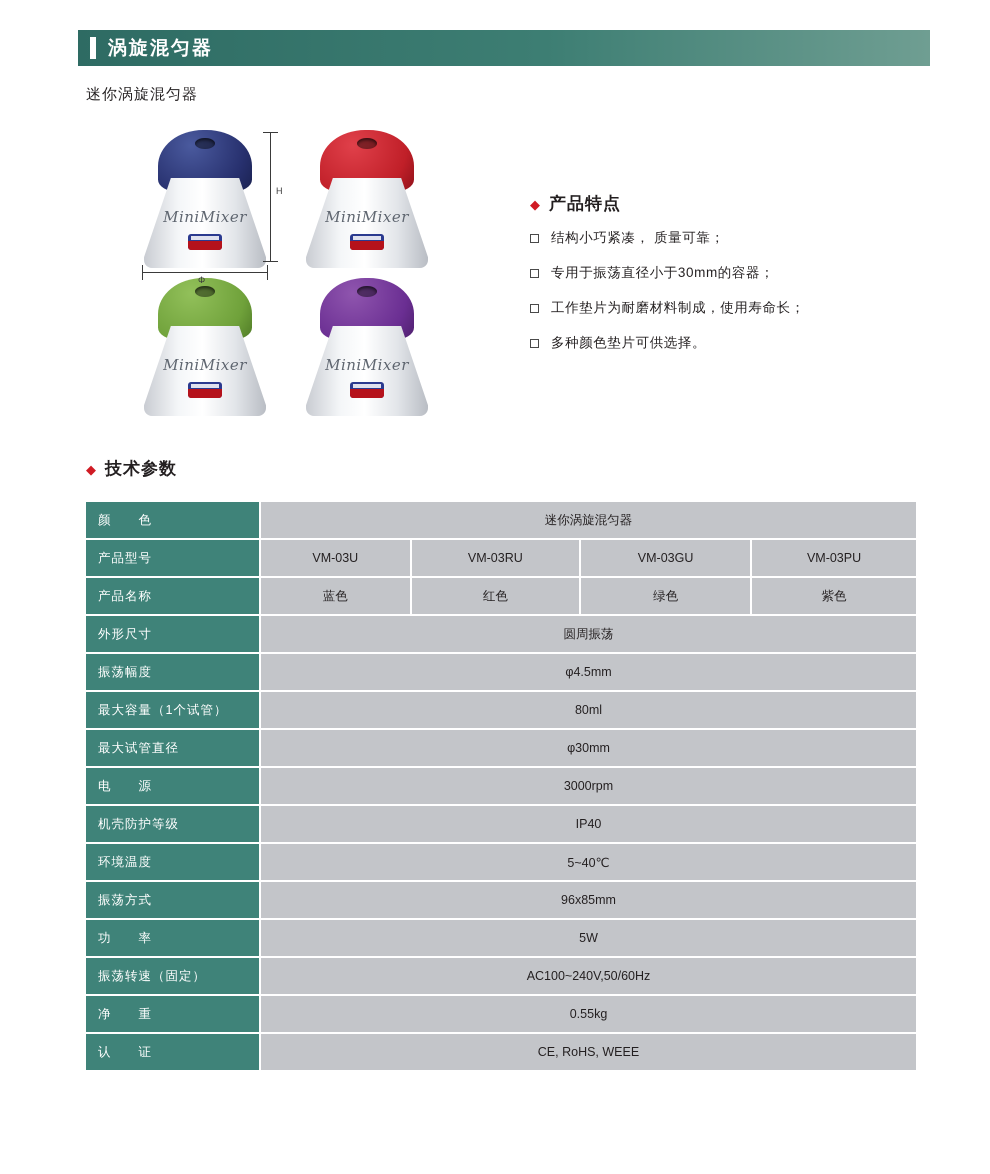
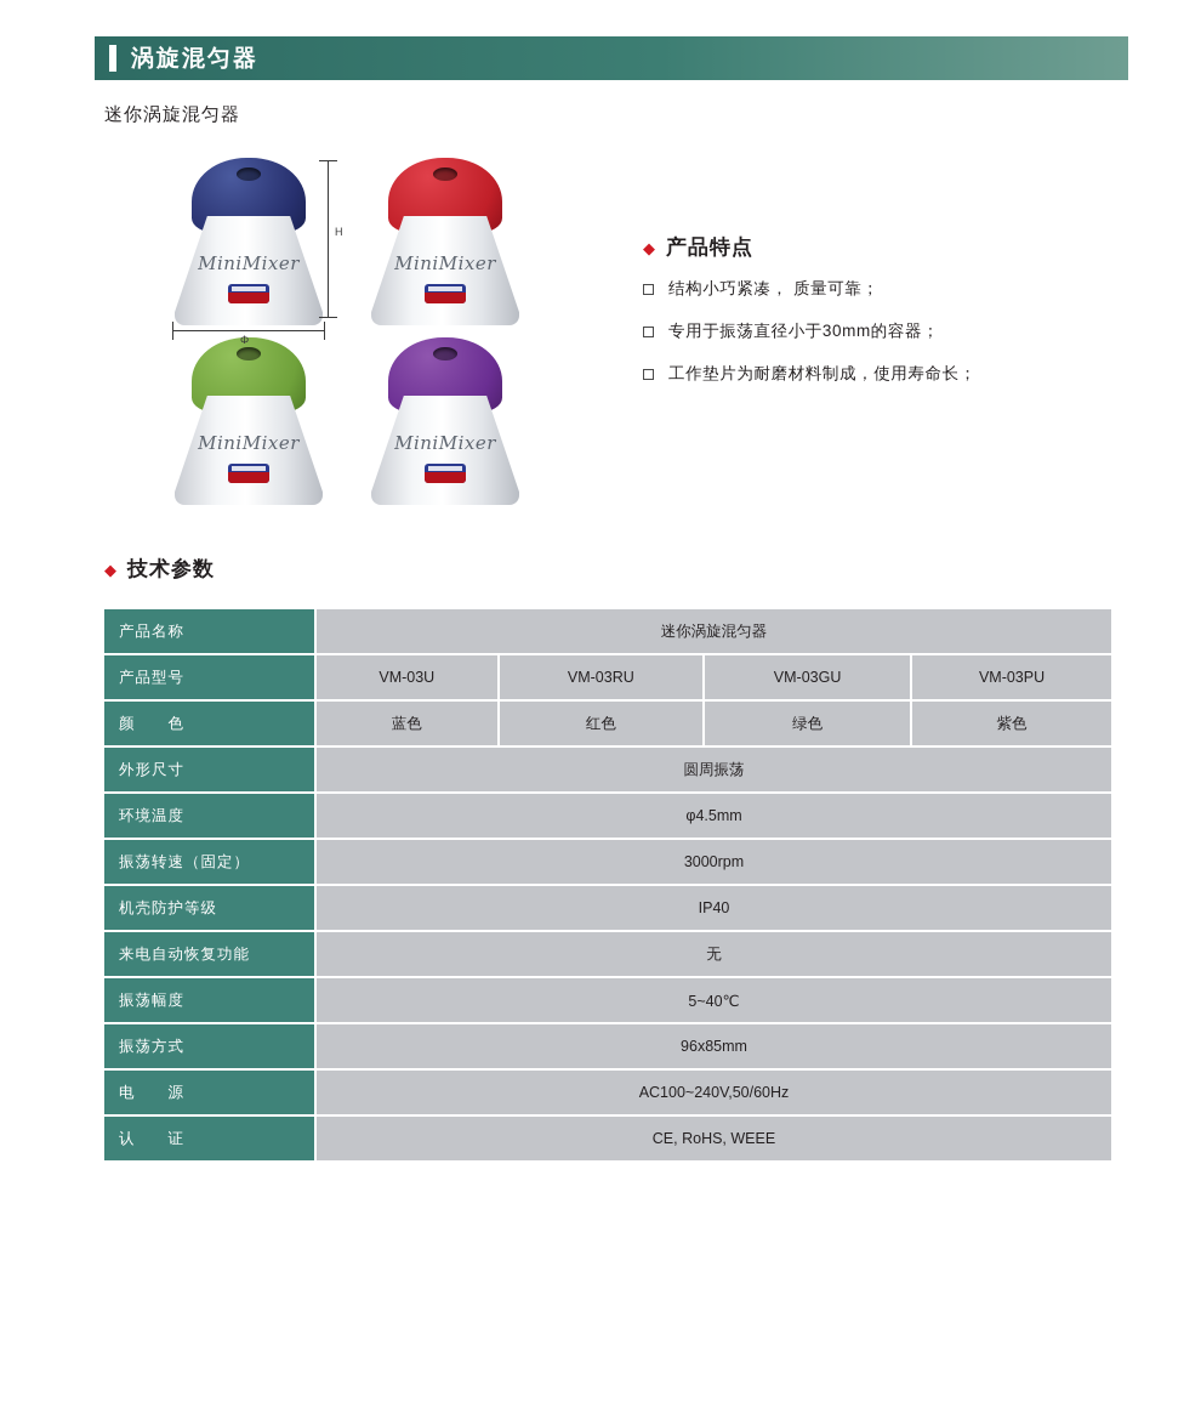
  涡旋混匀器
  迷你涡旋混匀器
  MiniMixer
  MiniMixer
  MiniMixer
  MiniMixer
  H
  Φ
  ◆
  产品特点
  结构小巧紧凑， 质量可靠；
  专用于振荡直径小于30mm的容器；
  工作垫片为耐磨材料制成，使用寿命长；
- 多种颜色垫片可供选择。
  ◆
  技术参数
- 颜 色	迷你涡旋混匀器
+ 产品名称	迷你涡旋混匀器
  产品型号	VM-03U	VM-03RU	VM-03GU	VM-03PU
- 产品名称	蓝色	红色	绿色	紫色
+ 颜 色	蓝色	红色	绿色	紫色
  外形尺寸	圆周振荡
- 振荡幅度	φ4.5mm
+ 环境温度	φ4.5mm
- 最大容量（1个试管）	80ml
- 最大试管直径	φ30mm
- 电 源	3000rpm
+ 振荡转速（固定）	3000rpm
  机壳防护等级	IP40
+ 来电自动恢复功能	无
- 环境温度	5~40℃
+ 振荡幅度	5~40℃
  振荡方式	96x85mm
- 功 率	5W
- 振荡转速（固定）	AC100~240V,50/60Hz
+ 电 源	AC100~240V,50/60Hz
- 净 重	0.55kg
  认 证	CE, RoHS, WEEE
